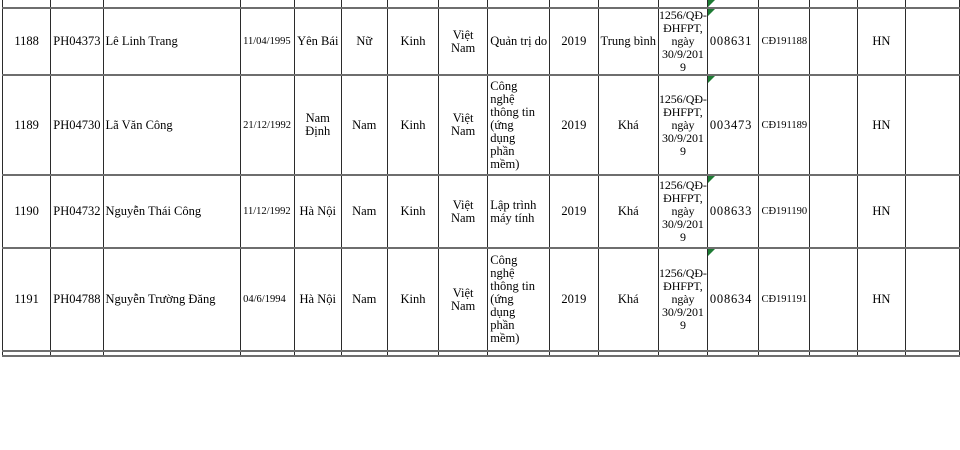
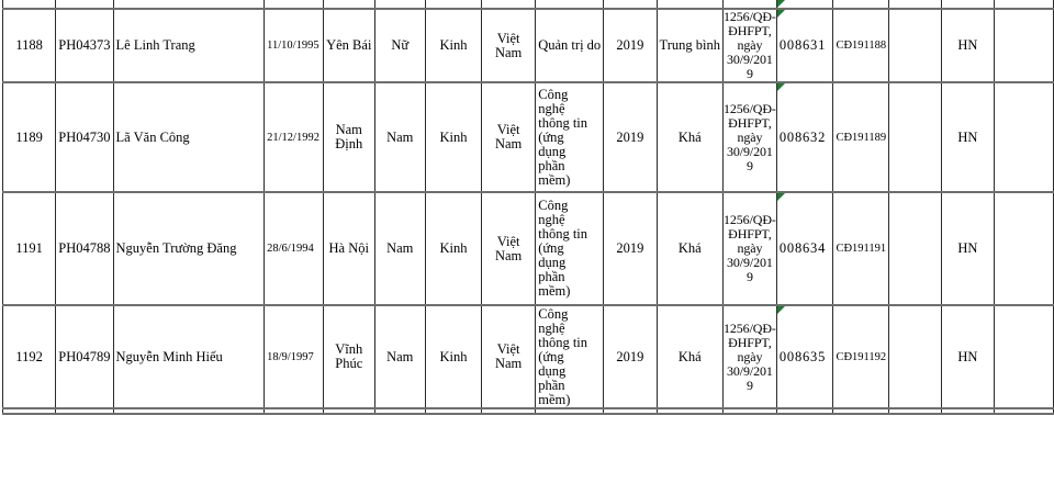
- 1188	PH04373	Lê Linh Trang	11/04/1995	Yên Bái	Nữ	Kinh	Việt Nam	Quản trị do	2019	Trung bình	1256/QĐ- ĐHFPT, ngày 30/9/201 9	008631	CĐ191188		HN
+ 1188	PH04373	Lê Linh Trang	11/10/1995	Yên Bái	Nữ	Kinh	Việt Nam	Quản trị do	2019	Trung bình	1256/QĐ- ĐHFPT, ngày 30/9/201 9	008631	CĐ191188		HN
- 1189	PH04730	Lã Văn Công	21/12/1992	Nam Định	Nam	Kinh	Việt Nam	Công nghệ thông tin (ứng dụng phần mềm)	2019	Khá	1256/QĐ- ĐHFPT, ngày 30/9/201 9	003473	CĐ191189		HN
+ 1189	PH04730	Lã Văn Công	21/12/1992	Nam Định	Nam	Kinh	Việt Nam	Công nghệ thông tin (ứng dụng phần mềm)	2019	Khá	1256/QĐ- ĐHFPT, ngày 30/9/201 9	008632	CĐ191189		HN
- 1190	PH04732	Nguyễn Thái Công	11/12/1992	Hà Nội	Nam	Kinh	Việt Nam	Lập trình máy tính	2019	Khá	1256/QĐ- ĐHFPT, ngày 30/9/201 9	008633	CĐ191190		HN
- 1191	PH04788	Nguyễn Trường Đăng	04/6/1994	Hà Nội	Nam	Kinh	Việt Nam	Công nghệ thông tin (ứng dụng phần mềm)	2019	Khá	1256/QĐ- ĐHFPT, ngày 30/9/201 9	008634	CĐ191191		HN
+ 1191	PH04788	Nguyễn Trường Đăng	28/6/1994	Hà Nội	Nam	Kinh	Việt Nam	Công nghệ thông tin (ứng dụng phần mềm)	2019	Khá	1256/QĐ- ĐHFPT, ngày 30/9/201 9	008634	CĐ191191		HN
+ 1192	PH04789	Nguyễn Minh Hiếu	18/9/1997	Vĩnh Phúc	Nam	Kinh	Việt Nam	Công nghệ thông tin (ứng dụng phần mềm)	2019	Khá	1256/QĐ- ĐHFPT, ngày 30/9/201 9	008635	CĐ191192		HN
